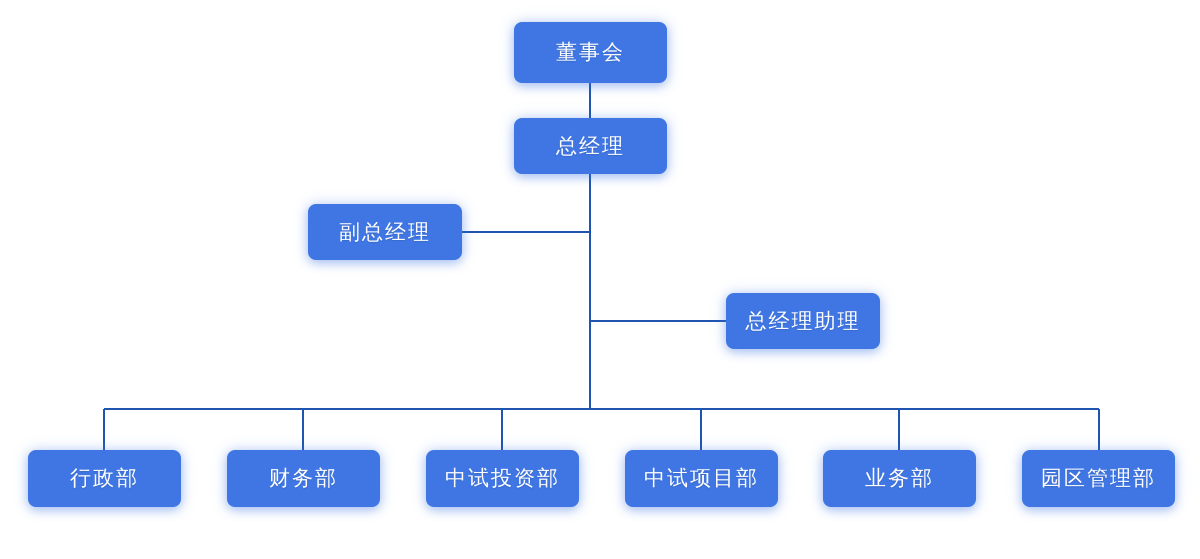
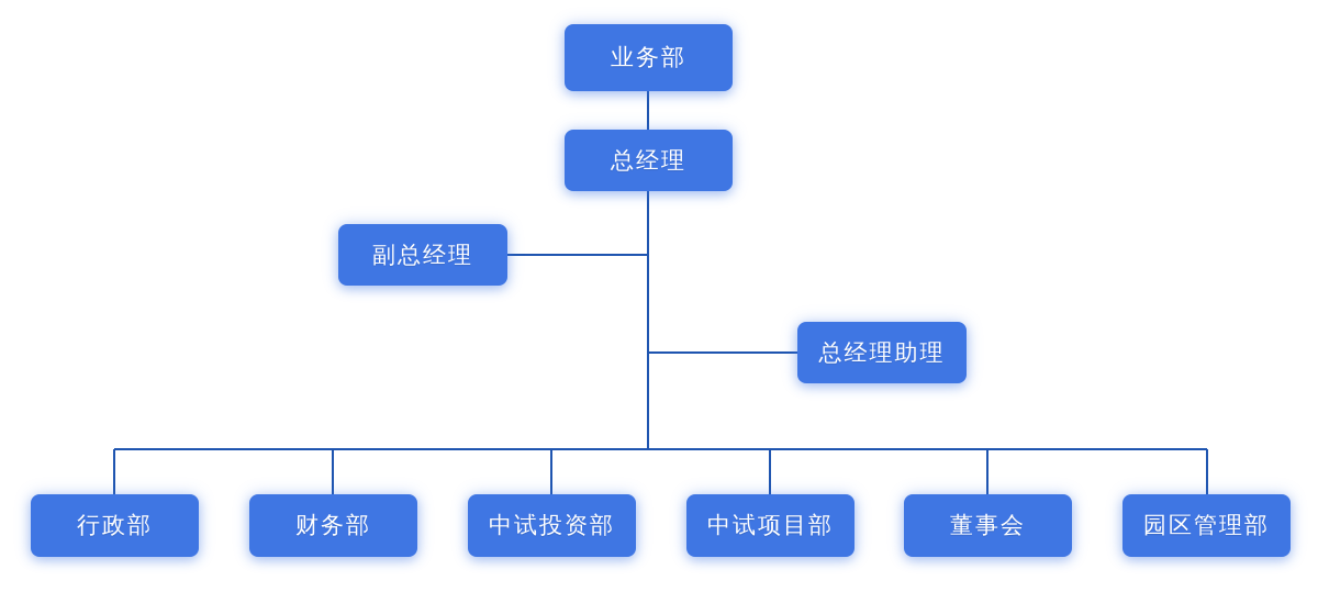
- 董事会
+ 业务部
  总经理
  副总经理
  总经理助理
  行政部
  财务部
  中试投资部
  中试项目部
- 业务部
+ 董事会
  园区管理部
